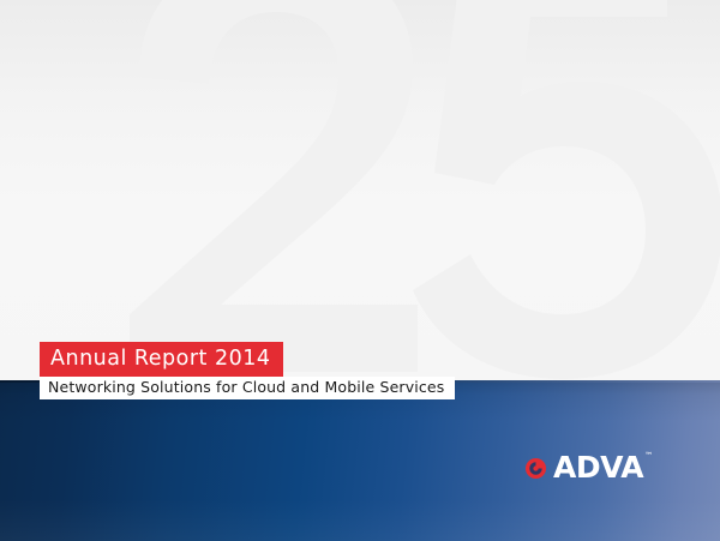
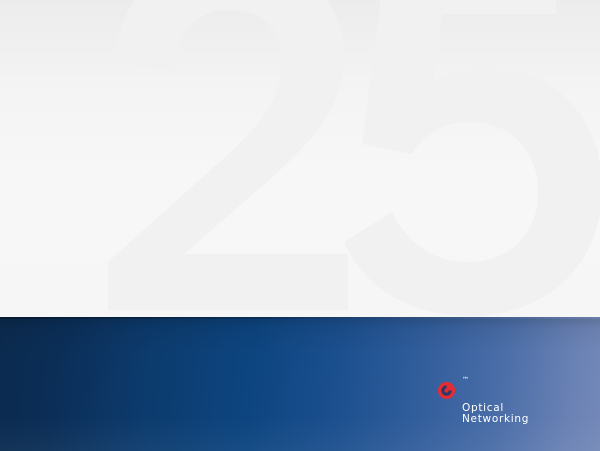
- Annual Report 2014
- Networking Solutions for Cloud and Mobile Services
- ADVA
  ™
+ Optical Networking
